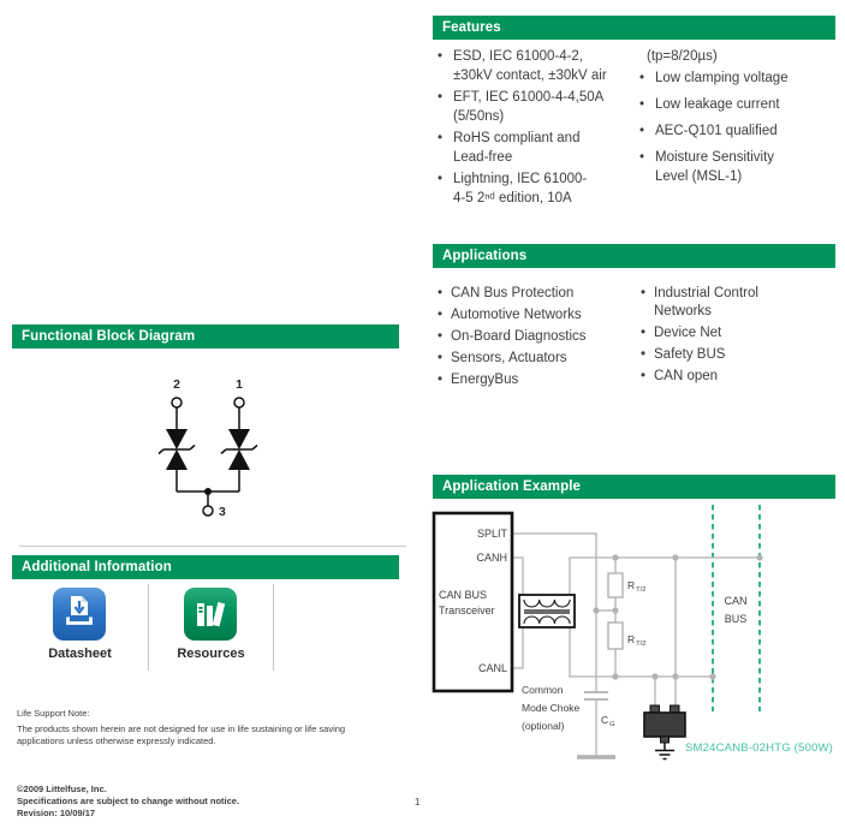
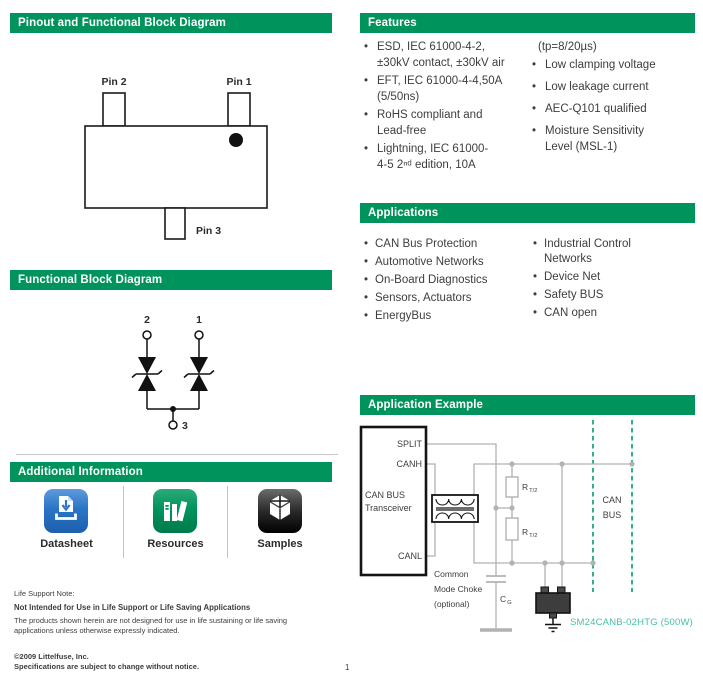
+ Pinout and Functional Block Diagram
+ Pin 2
+ Pin 1
+ Pin 3
  Functional Block Diagram
  2
  1
  3
  Additional Information
  Datasheet
  Resources
+ Samples
  Life Support Note:
+ Not Intended for Use in Life Support or Life Saving Applications
  The products shown herein are not designed for use in life sustaining or life saving
  applications unless otherwise expressly indicated.
  ©2009 Littelfuse, Inc.
  Specifications are subject to change without notice.
- Revision: 10/09/17
  1
  Features
  •
  ESD, IEC 61000-4-2,
  ±30kV contact, ±30kV air
  •
  EFT, IEC 61000-4-4,50A
  (5/50ns)
  •
  RoHS compliant and
  Lead-free
  •
  Lightning, IEC 61000-
  4-5 2ⁿᵈ edition, 10A
  (tp=8/20µs)
  •
  Low clamping voltage
  •
  Low leakage current
  •
  AEC-Q101 qualified
  •
  Moisture Sensitivity
  Level (MSL-1)
  Applications
  •
  CAN Bus Protection
  •
  Automotive Networks
  •
  On-Board Diagnostics
  •
  Sensors, Actuators
  •
  EnergyBus
  •
  Industrial Control
  Networks
  •
  Device Net
  •
  Safety BUS
  •
  CAN open
  Application Example
  SPLIT
  CANH
  CANL
  CAN BUS
  Transceiver
  CAN
  BUS
  Common
  Mode Choke
  (optional)
  SM24CANB-02HTG (500W)
